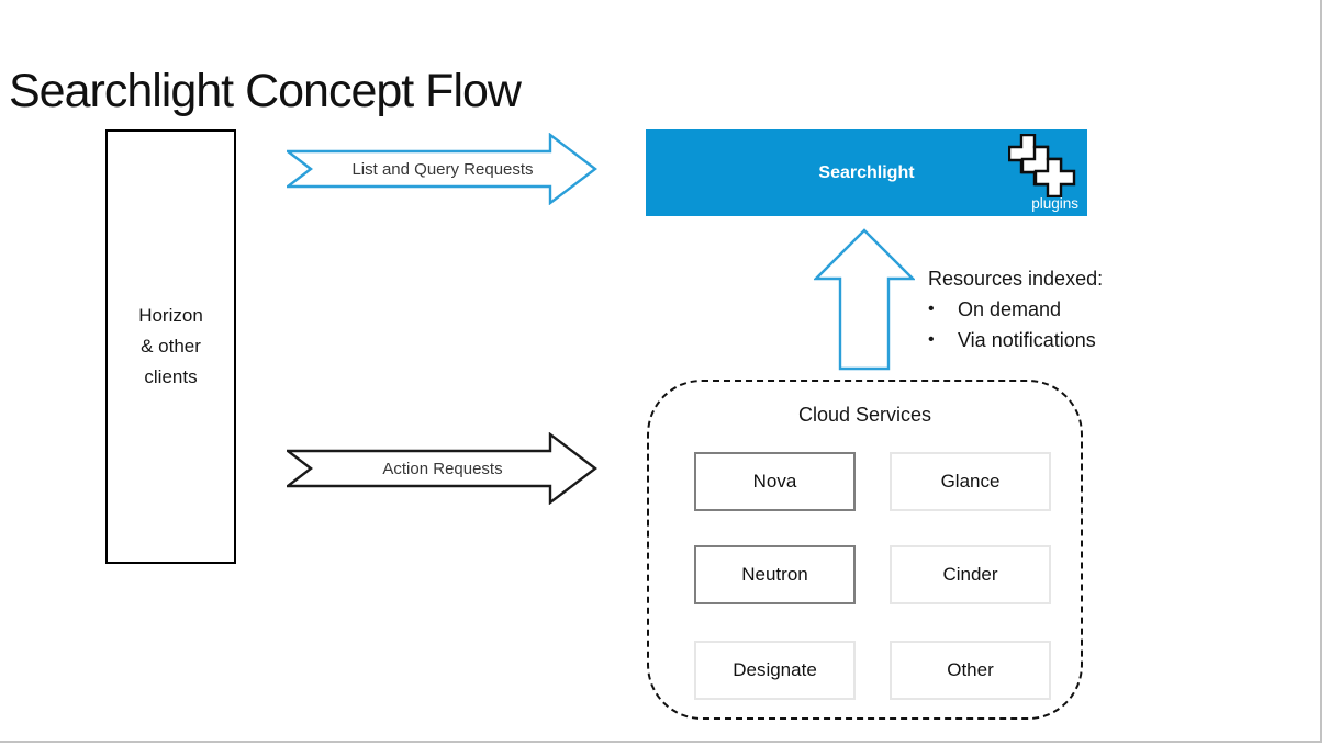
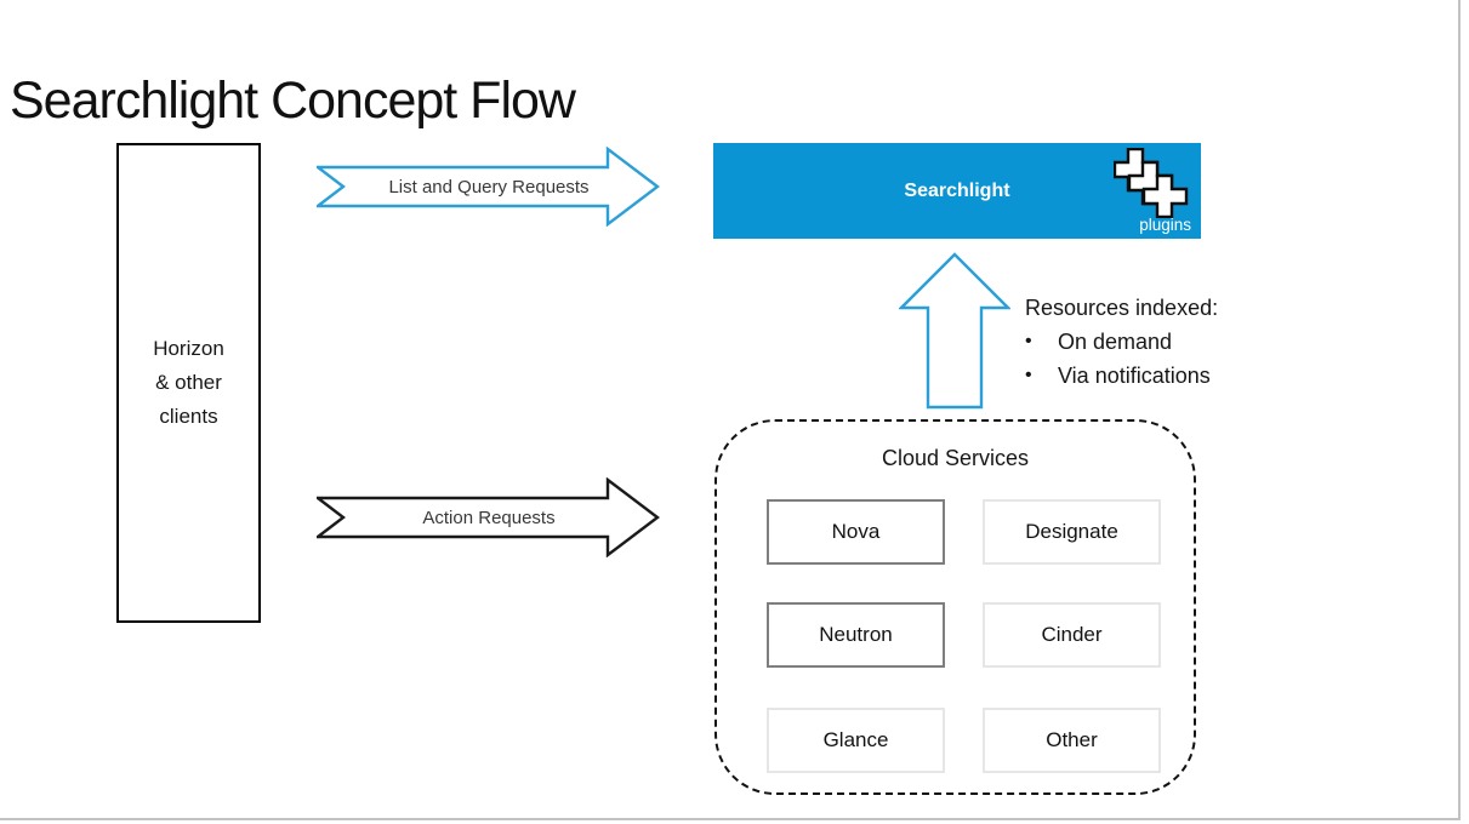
  Searchlight Concept Flow
  Horizon
  & other
  clients
  List and Query Requests
  Action Requests
  Searchlight
  plugins
  Resources indexed:
  •
  On demand
  •
  Via notifications
  Cloud Services
  Nova
- Glance
+ Designate
  Neutron
  Cinder
- Designate
+ Glance
  Other
